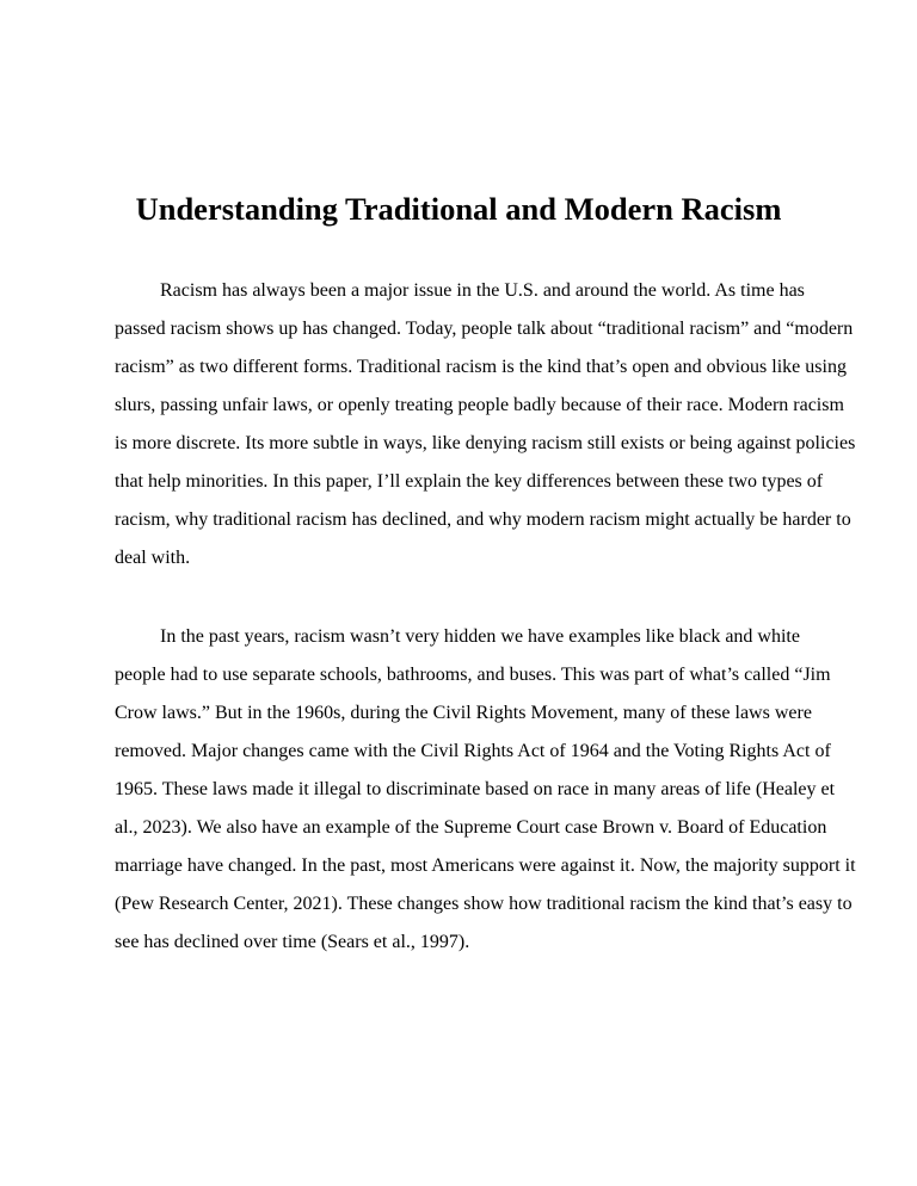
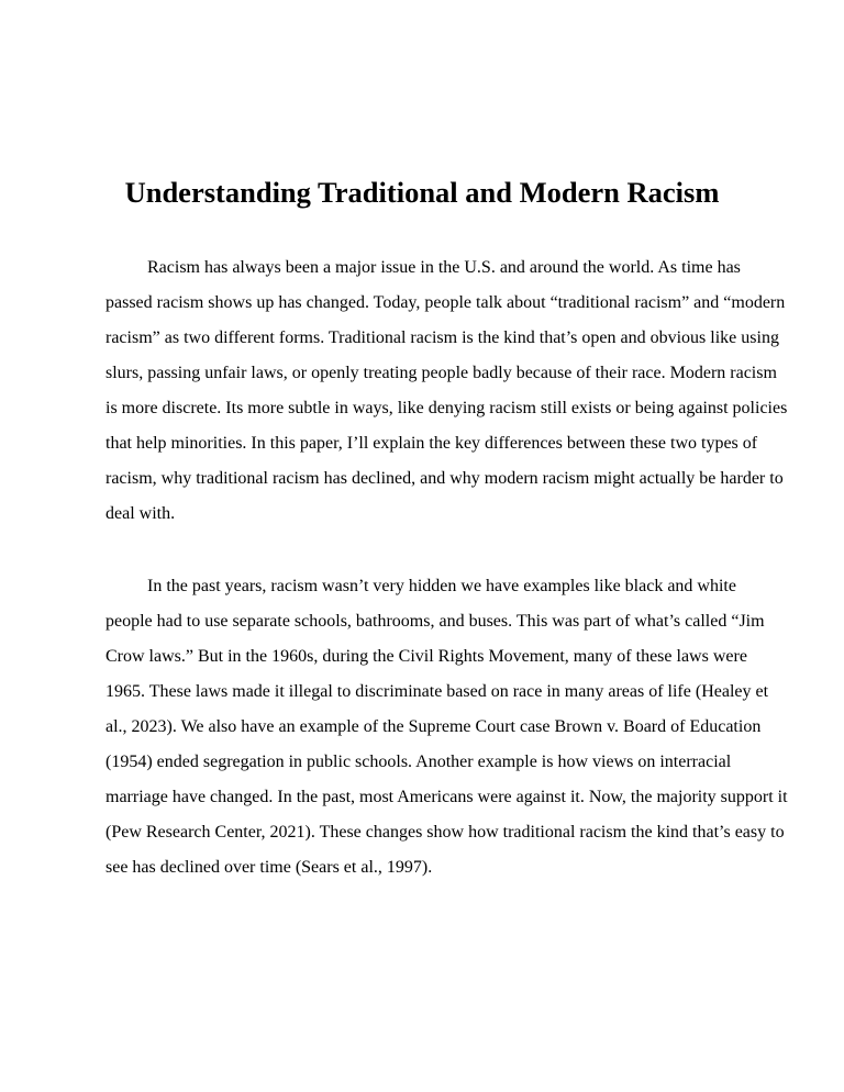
  Understanding Traditional and Modern Racism
  Racism has always been a major issue in the U.S. and around the world. As time has
  passed racism shows up has changed. Today, people talk about “traditional racism” and “modern
  racism” as two different forms. Traditional racism is the kind that’s open and obvious like using
  slurs, passing unfair laws, or openly treating people badly because of their race. Modern racism
  is more discrete. Its more subtle in ways, like denying racism still exists or being against policies
  that help minorities. In this paper, I’ll explain the key differences between these two types of
  racism, why traditional racism has declined, and why modern racism might actually be harder to
  deal with.
  In the past years, racism wasn’t very hidden we have examples like black and white
  people had to use separate schools, bathrooms, and buses. This was part of what’s called “Jim
  Crow laws.” But in the 1960s, during the Civil Rights Movement, many of these laws were
- removed. Major changes came with the Civil Rights Act of 1964 and the Voting Rights Act of
  1965. These laws made it illegal to discriminate based on race in many areas of life (Healey et
  al., 2023). We also have an example of the Supreme Court case Brown v. Board of Education
+ (1954) ended segregation in public schools. Another example is how views on interracial
  marriage have changed. In the past, most Americans were against it. Now, the majority support it
  (Pew Research Center, 2021). These changes show how traditional racism the kind that’s easy to
  see has declined over time (Sears et al., 1997).
